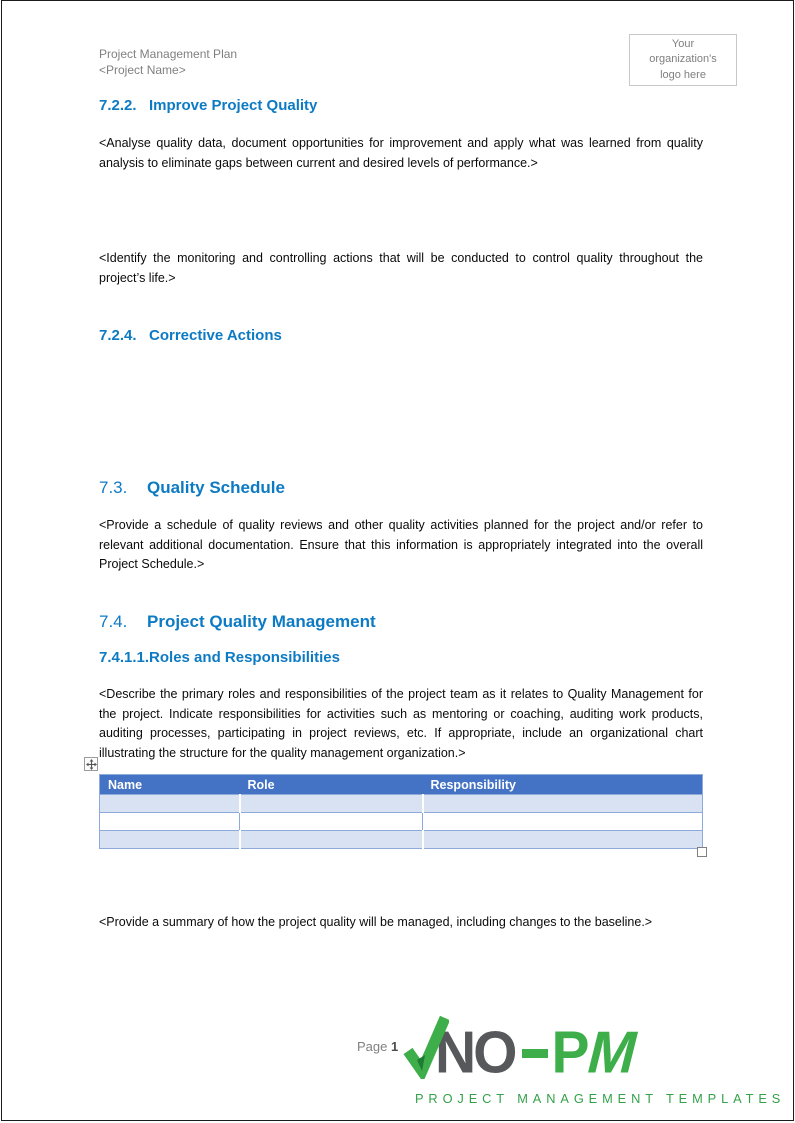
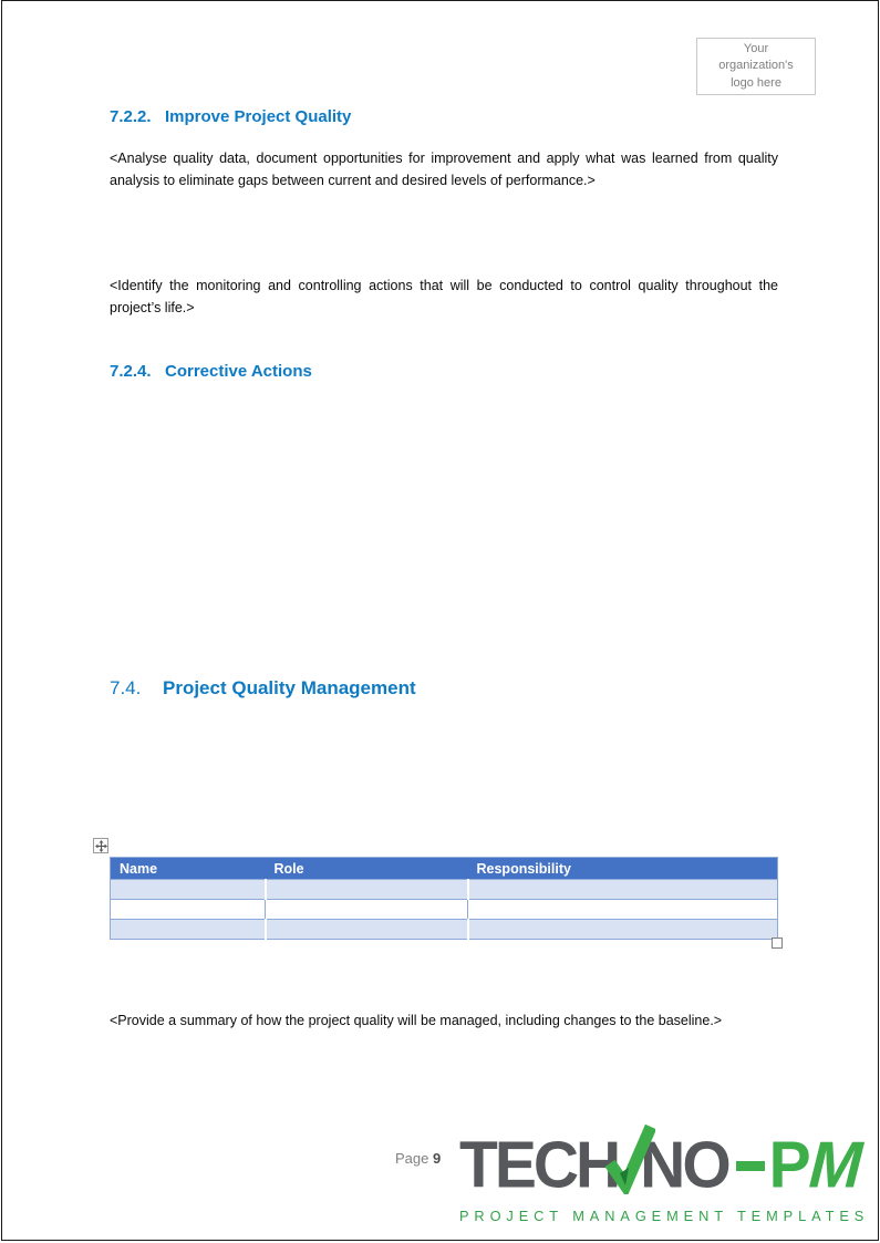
- Project Management Plan
- <Project Name>
  Your organization's logo here
  7.2.2. Improve Project Quality
  <Analyse quality data, document opportunities for improvement and apply what was learned from quality analysis to eliminate gaps between current and desired levels of performance.>
  <Identify the monitoring and controlling actions that will be conducted to control quality throughout the project’s life.>
  7.2.4. Corrective Actions
- 7.3. Quality Schedule
- <Provide a schedule of quality reviews and other quality activities planned for the project and/or refer to relevant additional documentation. Ensure that this information is appropriately integrated into the overall Project Schedule.>
  7.4. Project Quality Management
- 7.4.1.1.Roles and Responsibilities
- <Describe the primary roles and responsibilities of the project team as it relates to Quality Management for the project. Indicate responsibilities for activities such as mentoring or coaching, auditing work products, auditing processes, participating in project reviews, etc. If appropriate, include an organizational chart illustrating the structure for the quality management organization.>
  Name	Role	Responsibility
  <Provide a summary of how the project quality will be managed, including changes to the baseline.>
- Page 1
+ Page 9
+ TECH
  NO
  P
  PROJECT MANAGEMENT TEMPLATES
